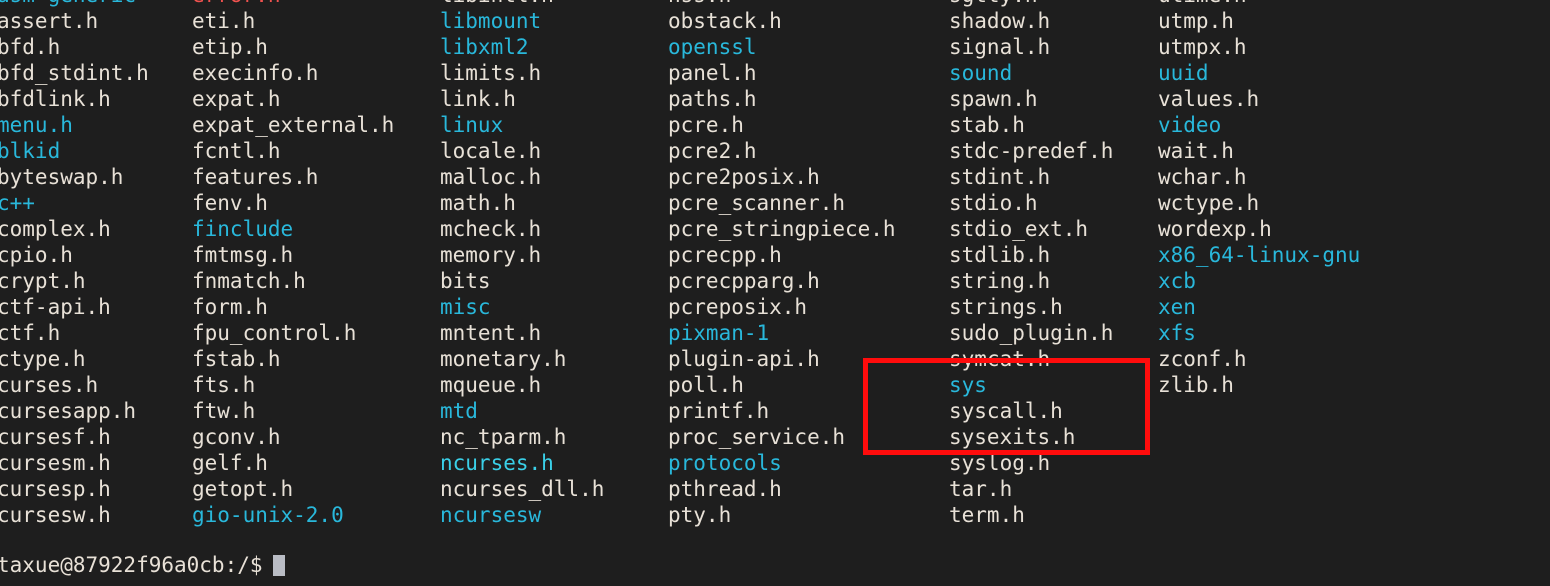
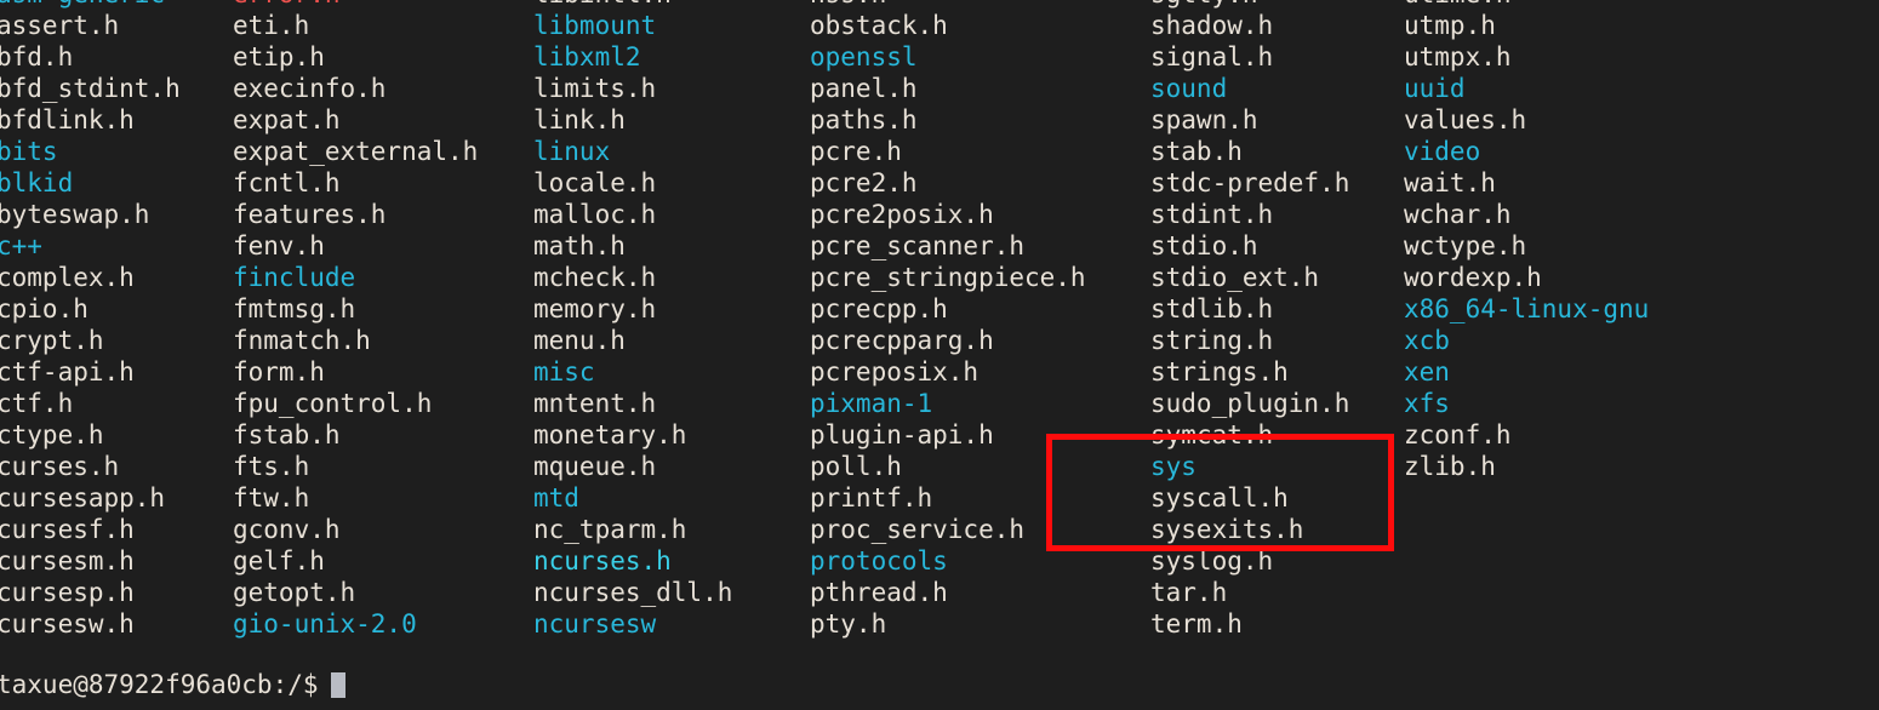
  assert.h eti.h libmount obstack.h shadow.h utmp.h
  bfd.h etip.h libxml2 openssl signal.h utmpx.h
  bfd_stdint.h execinfo.h limits.h panel.h sound uuid
  bfdlink.h expat.h link.h paths.h spawn.h values.h
- menu.h expat_external.h linux pcre.h stab.h video
+ bits expat_external.h linux pcre.h stab.h video
  blkid fcntl.h locale.h pcre2.h stdc-predef.h wait.h
  byteswap.h features.h malloc.h pcre2posix.h stdint.h wchar.h
  c++ fenv.h math.h pcre_scanner.h stdio.h wctype.h
  complex.h finclude mcheck.h pcre_stringpiece.h stdio_ext.h wordexp.h
  cpio.h fmtmsg.h memory.h pcrecpp.h stdlib.h x86_64-linux-gnu
- crypt.h fnmatch.h bits pcrecpparg.h string.h xcb
+ crypt.h fnmatch.h menu.h pcrecpparg.h string.h xcb
  ctf-api.h form.h misc pcreposix.h strings.h xen
  ctf.h fpu_control.h mntent.h pixman-1 sudo_plugin.h xfs
  ctype.h fstab.h monetary.h plugin-api.h symcat.h zconf.h
  curses.h fts.h mqueue.h poll.h sys zlib.h
  cursesapp.h ftw.h mtd printf.h syscall.h
  cursesf.h gconv.h nc_tparm.h proc_service.h sysexits.h
  cursesm.h gelf.h ncurses.h protocols syslog.h
  cursesp.h getopt.h ncurses_dll.h pthread.h tar.h
  cursesw.h gio-unix-2.0 ncursesw pty.h term.h
  taxue@87922f96a0cb:/$
